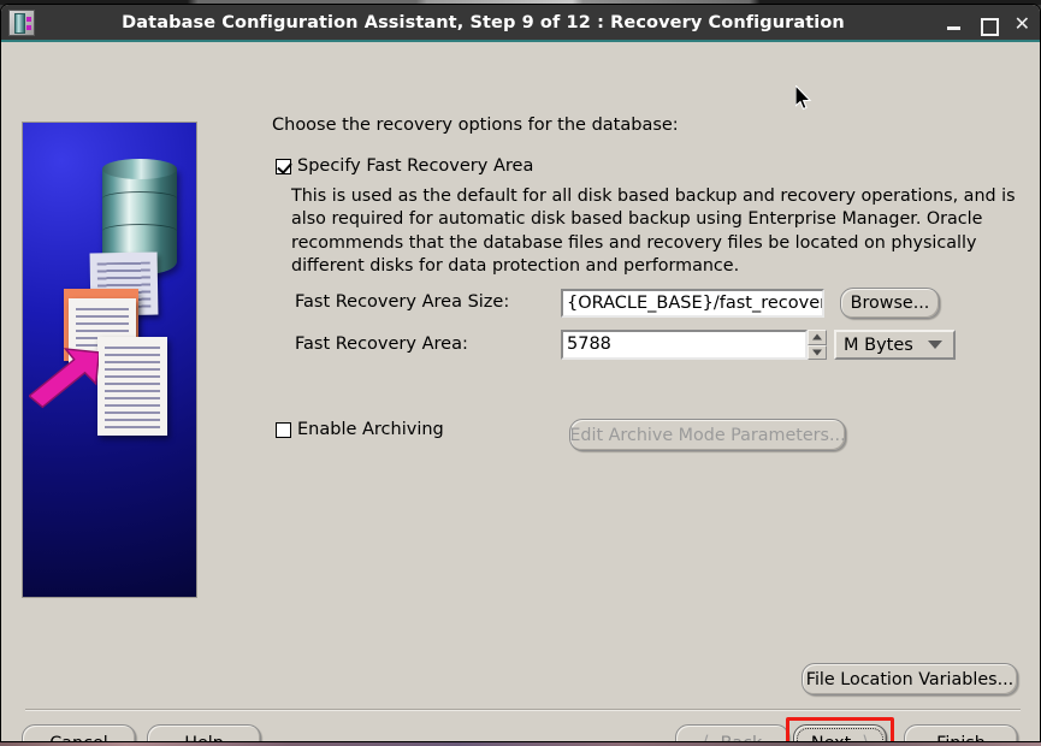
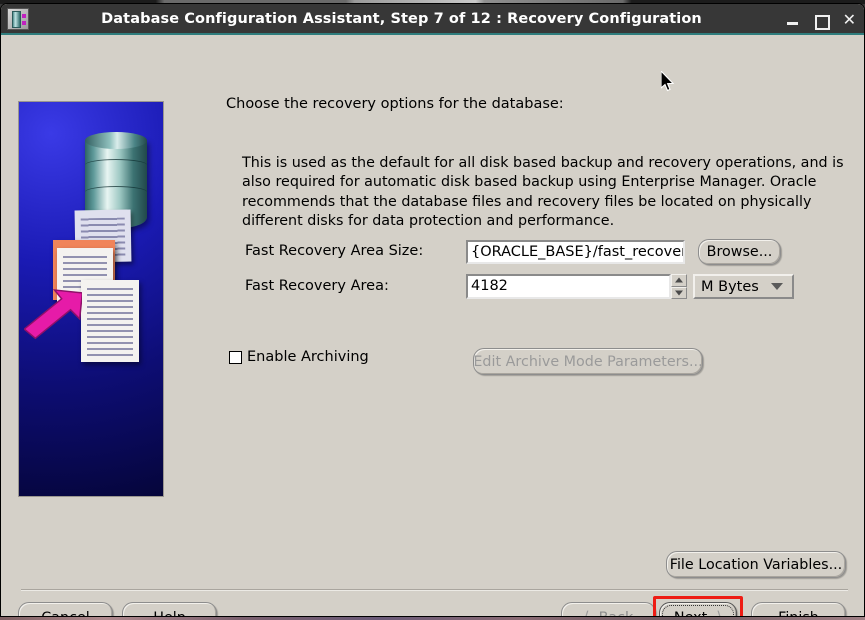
- Database Configuration Assistant, Step 9 of 12 : Recovery Configuration
+ Database Configuration Assistant, Step 7 of 12 : Recovery Configuration
  ✕
  Choose the recovery options for the database:
- Specify Fast Recovery Area
  This is used as the default for all disk based backup and recovery operations, and is also required for automatic disk based backup using Enterprise Manager. Oracle recommends that the database files and recovery files be located on physically different disks for data protection and performance.
  Fast Recovery Area Size:
  {ORACLE_BASE}/fast_recover
  Browse...
  Fast Recovery Area:
- 5788
+ 4182
  M Bytes
  Enable Archiving
  Edit Archive Mode Parameters...
  File Location Variables...
